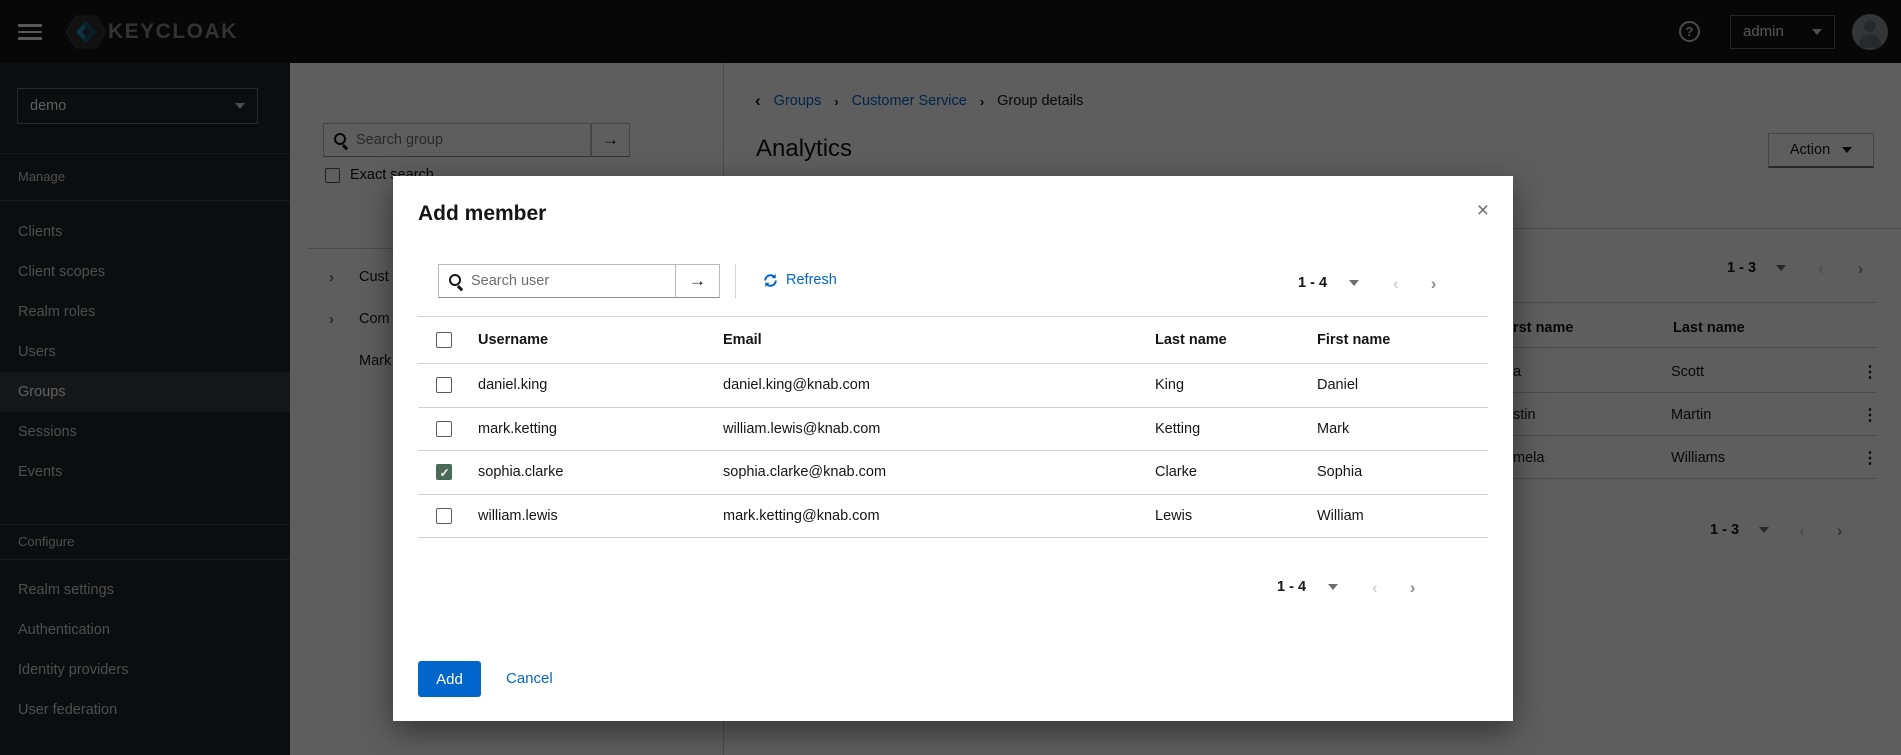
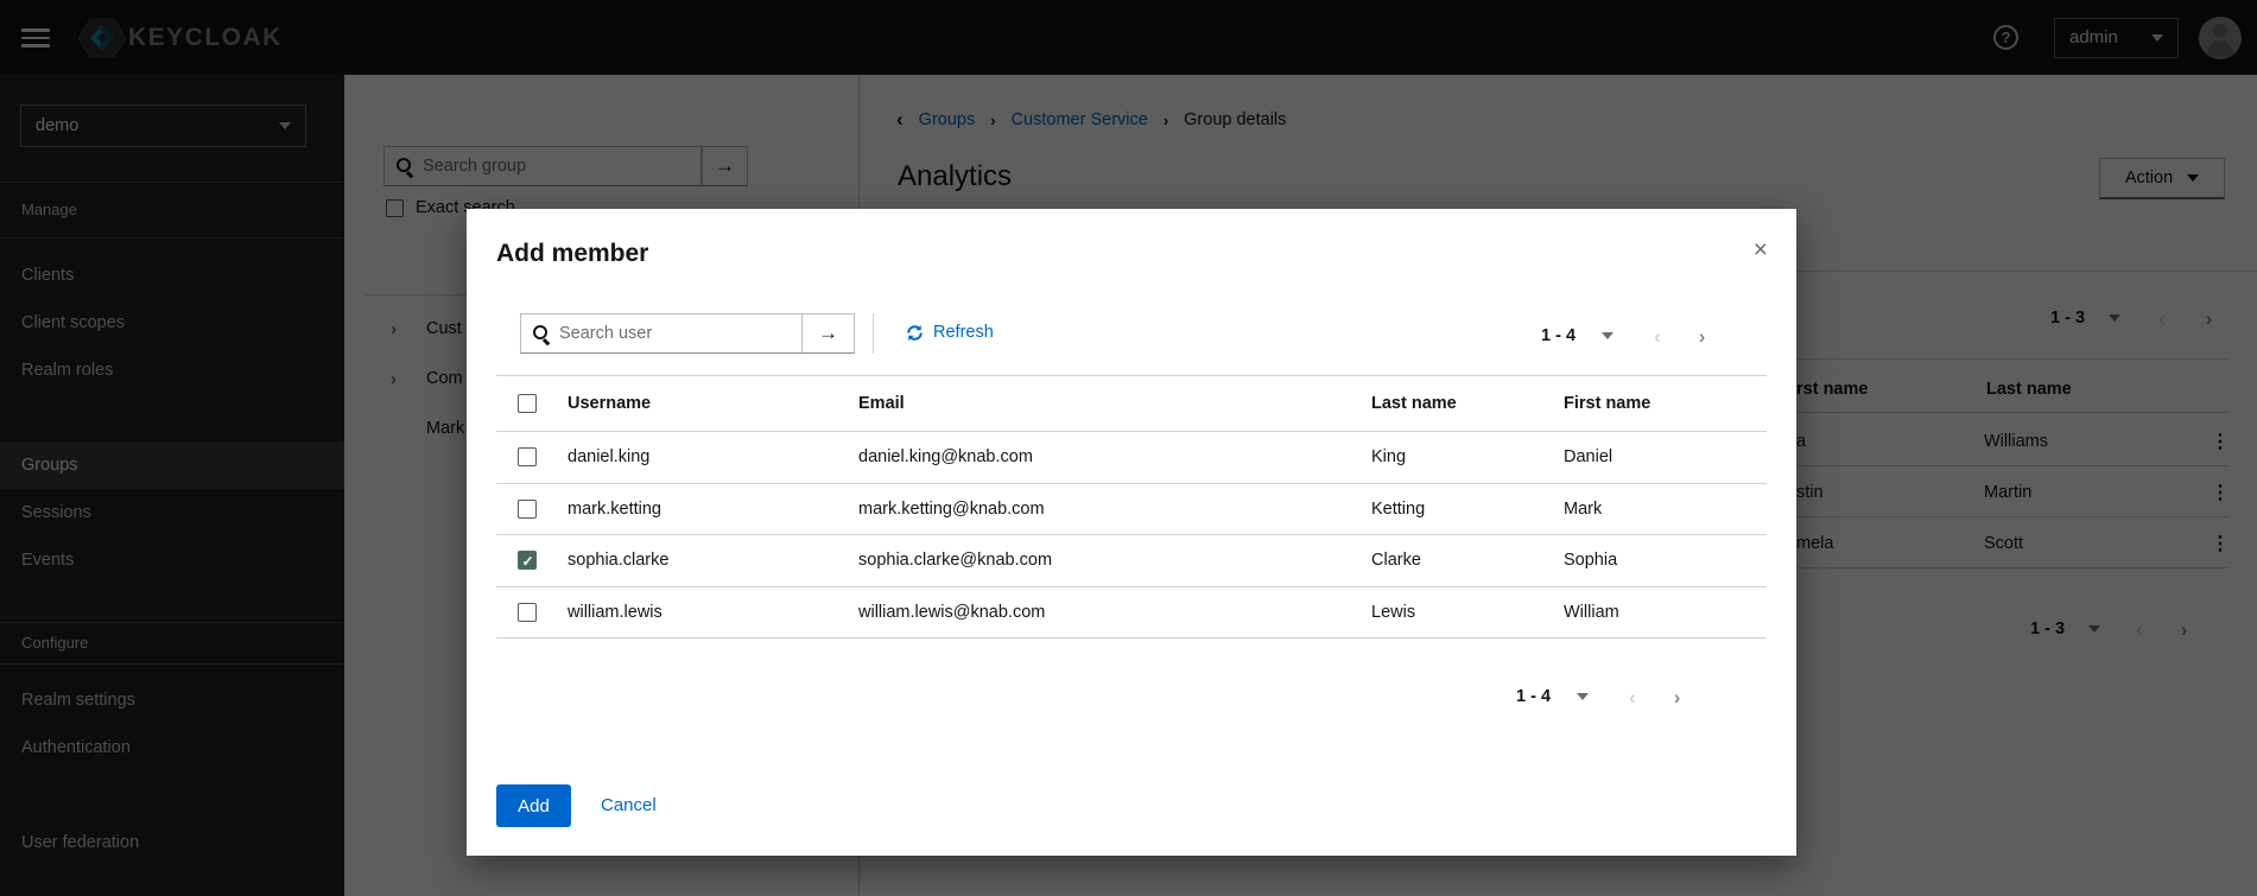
  KEYCLOAK
  ?
  admin
  demo
  Manage
  Clients
  Client scopes
  Realm roles
- Users
  Groups
  Sessions
  Events
  Configure
  Realm settings
  Authentication
- Identity providers
  User federation
  Search group
  →
  Exact search
  ›
  Cust
  ›
  Com
  Mark
  ‹
  Groups
  ›
  Customer Service
  ›
  Group details
  Analytics
  Action
  1 - 3
  ›
  rst name
  Last name
  a
- Scott
+ Williams
  ⋮
  stin
  Martin
  ⋮
  mela
- Williams
+ Scott
  ⋮
  1 - 3
  ›
  Add member
  ×
  Search user
  →
  Refresh
  1 - 4
  ‹
  ›
  	Username	Email	Last name	First name
  	daniel.king	daniel.king@knab.com	King	Daniel
- 	mark.ketting	william.lewis@knab.com	Ketting	Mark
+ 	mark.ketting	mark.ketting@knab.com	Ketting	Mark
  	sophia.clarke	sophia.clarke@knab.com	Clarke	Sophia
- 	william.lewis	mark.ketting@knab.com	Lewis	William
+ 	william.lewis	william.lewis@knab.com	Lewis	William
  1 - 4
  ‹
  ›
  Add
  Cancel
